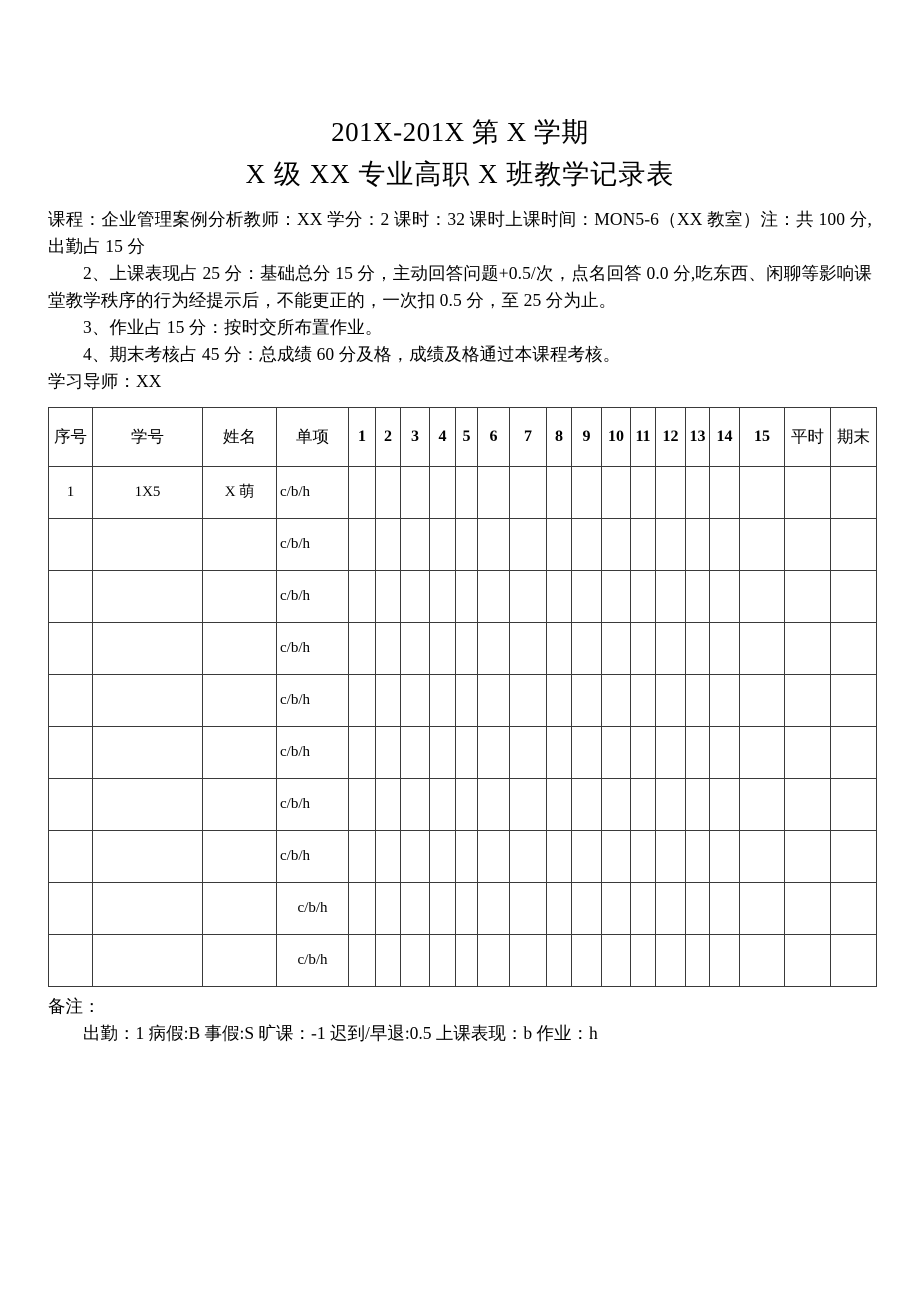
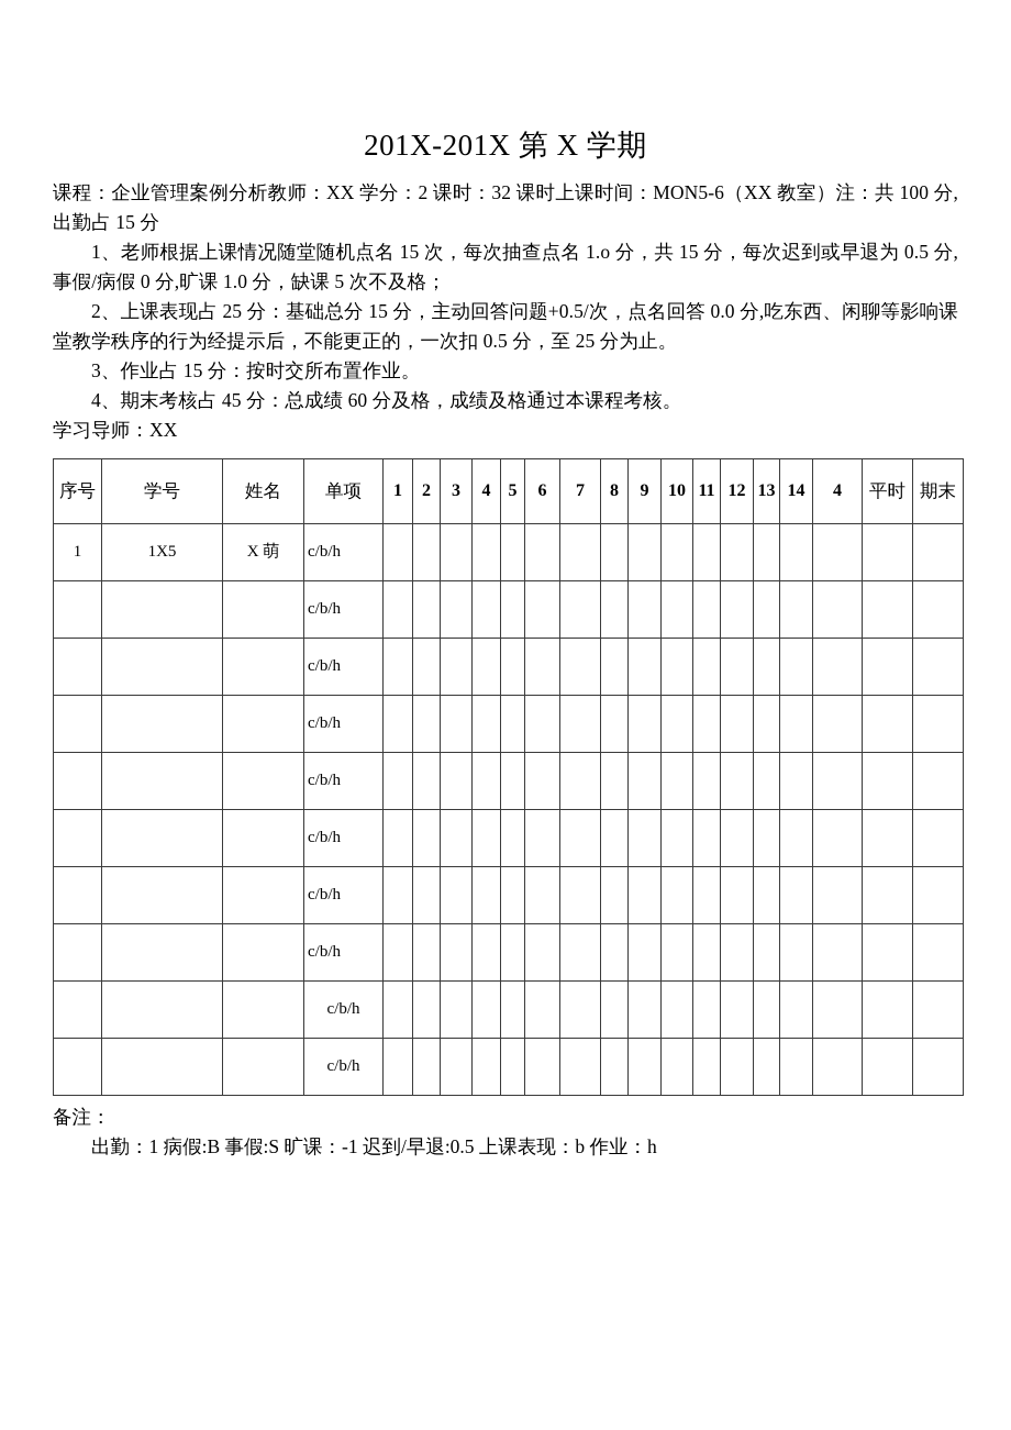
  201X-201X 第 X 学期
- X 级 XX 专业高职 X 班教学记录表
  课程：企业管理案例分析教师：XX 学分：2 课时：32 课时上课时间：MON5-6（XX 教室）注：共 100 分,出勤占 15 分
+ 1、老师根据上课情况随堂随机点名 15 次，每次抽查点名 1.o 分，共 15 分，每次迟到或早退为 0.5 分,事假/病假 0 分,旷课 1.0 分，缺课 5 次不及格；
  2、上课表现占 25 分：基础总分 15 分，主动回答问题+0.5/次，点名回答 0.0 分,吃东西、闲聊等影响课堂教学秩序的行为经提示后，不能更正的，一次扣 0.5 分，至 25 分为止。
  3、作业占 15 分：按时交所布置作业。
  4、期末考核占 45 分：总成绩 60 分及格，成绩及格通过本课程考核。
  学习导师：XX
- 序号	学号	姓名	单项	1	2	3	4	5	6	7	8	9	10	11	12	13	14	15	平时	期末
+ 序号	学号	姓名	单项	1	2	3	4	5	6	7	8	9	10	11	12	13	14	4	平时	期末
  1	1X5	X 萌	c/b/h
  			c/b/h
  			c/b/h
  			c/b/h
  			c/b/h
  			c/b/h
  			c/b/h
  			c/b/h
  			c/b/h
  			c/b/h
  备注：
  出勤：1 病假:B 事假:S 旷课：-1 迟到/早退:0.5 上课表现：b 作业：h
